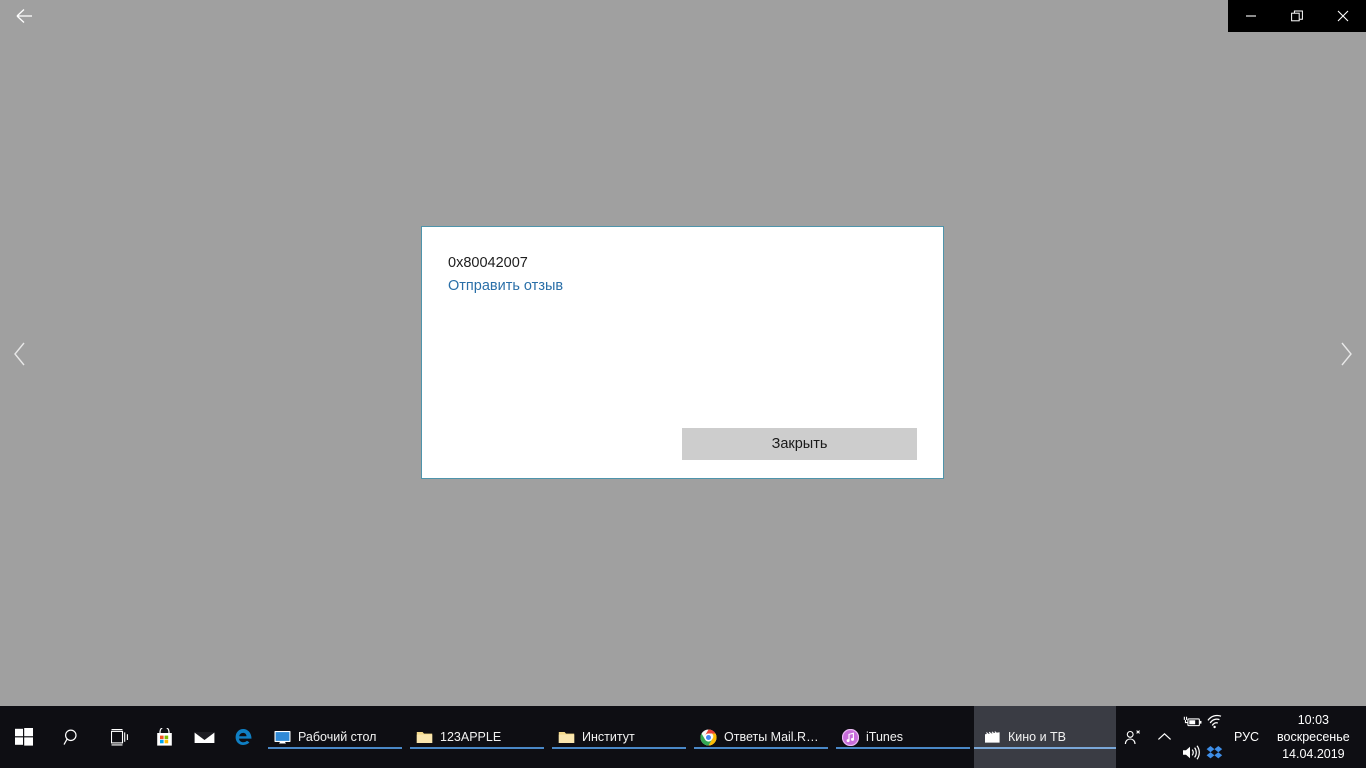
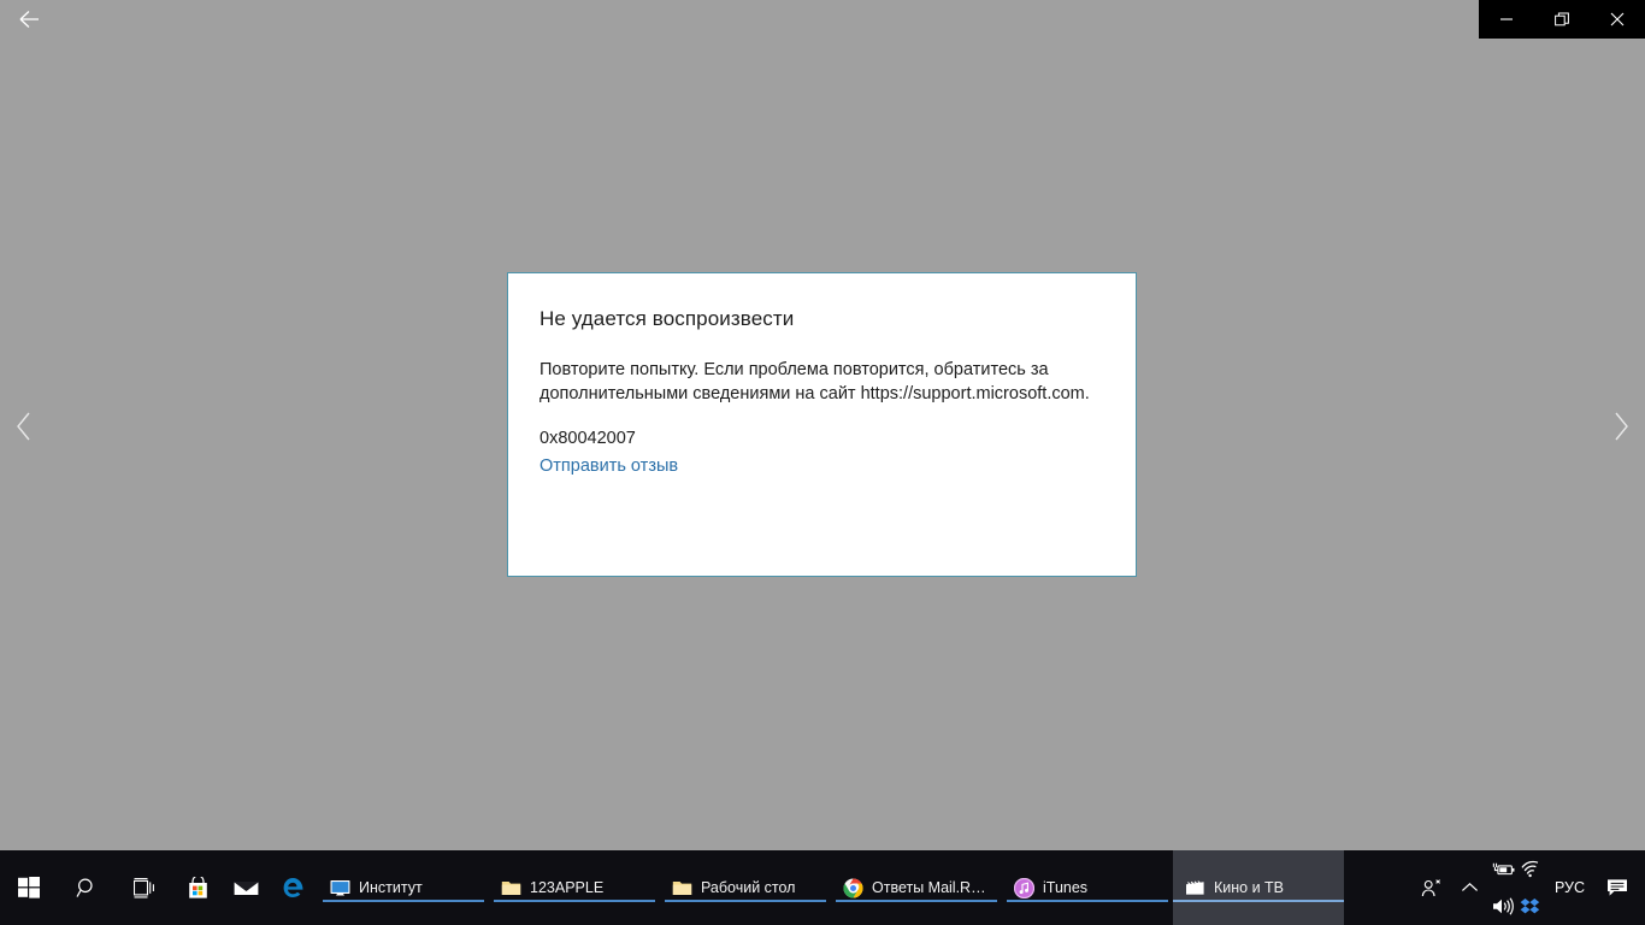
+ Не удается воспроизвести
+ Повторите попытку. Если проблема повторится, обратитесь за дополнительными сведениями на сайт https://support.microsoft.com.
  0x80042007
  Отправить отзыв
- Закрыть
- Рабочий стол
+ Институт
  123APPLE
- Институт
+ Рабочий стол
  Ответы Mail.Ru:
  iTunes
  Кино и ТВ
  РУС
- 10:03
- воскресенье
- 14.04.2019
